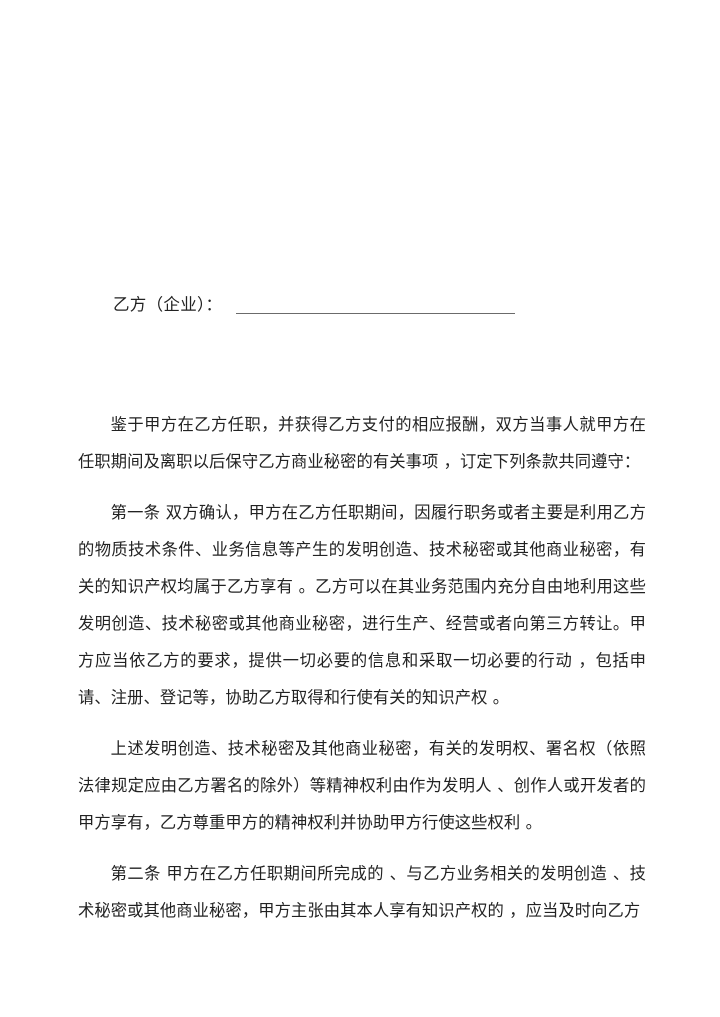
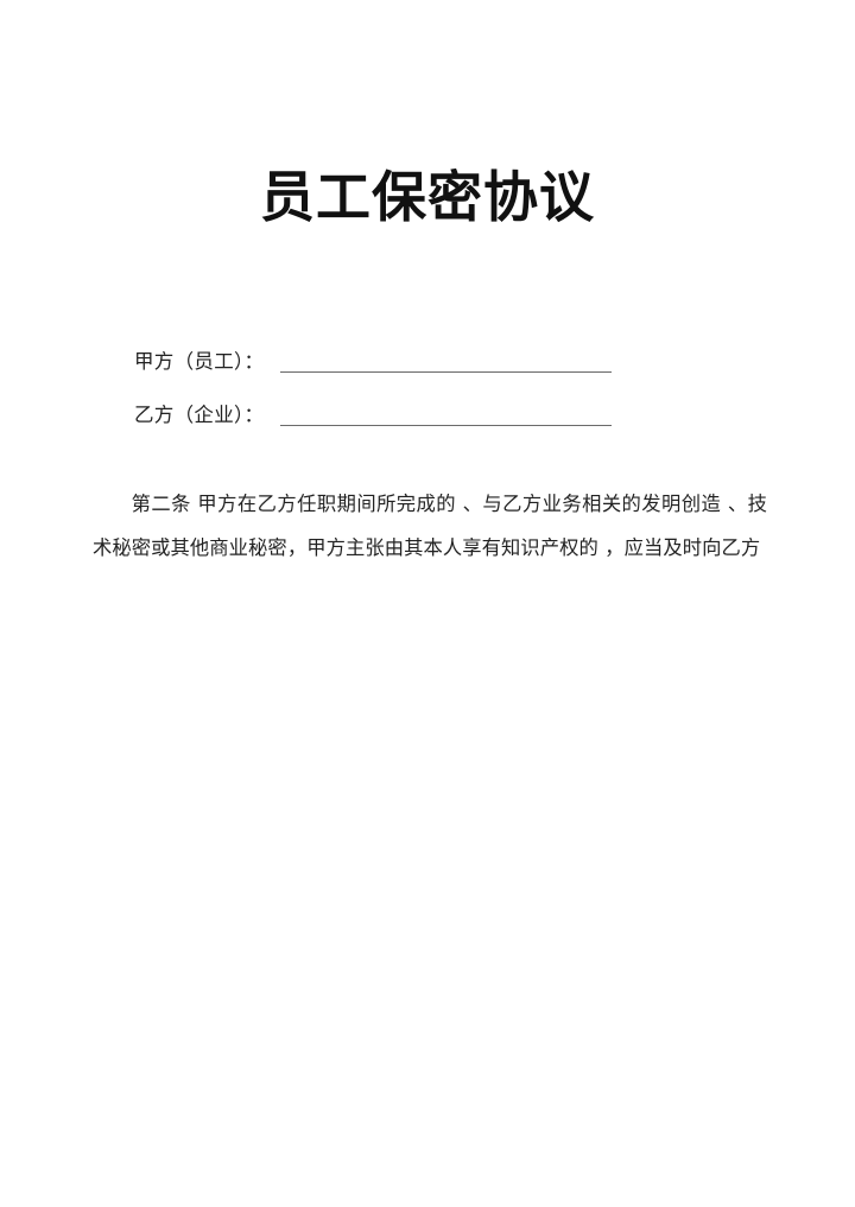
+ 员工保密协议
+ 甲方（员工）：
  乙方（企业）：
- 鉴于甲方在乙方任职，并获得乙方支付的相应报酬，双方当事人就甲方在任职期间及离职以后保守乙方商业秘密的有关事项 ，订定下列条款共同遵守：
- 第一条 双方确认，甲方在乙方任职期间，因履行职务或者主要是利用乙方的物质技术条件、业务信息等产生的发明创造、技术秘密或其他商业秘密，有关的知识产权均属于乙方享有 。乙方可以在其业务范围内充分自由地利用这些发明创造、技术秘密或其他商业秘密，进行生产、经营或者向第三方转让。甲方应当依乙方的要求，提供一切必要的信息和采取一切必要的行动 ，包括申请、注册、登记等，协助乙方取得和行使有关的知识产权 。
- 上述发明创造、技术秘密及其他商业秘密，有关的发明权、署名权（依照法律规定应由乙方署名的除外）等精神权利由作为发明人 、创作人或开发者的甲方享有，乙方尊重甲方的精神权利并协助甲方行使这些权利 。
  第二条 甲方在乙方任职期间所完成的 、与乙方业务相关的发明创造 、技术秘密或其他商业秘密，甲方主张由其本人享有知识产权的 ，应当及时向乙方
